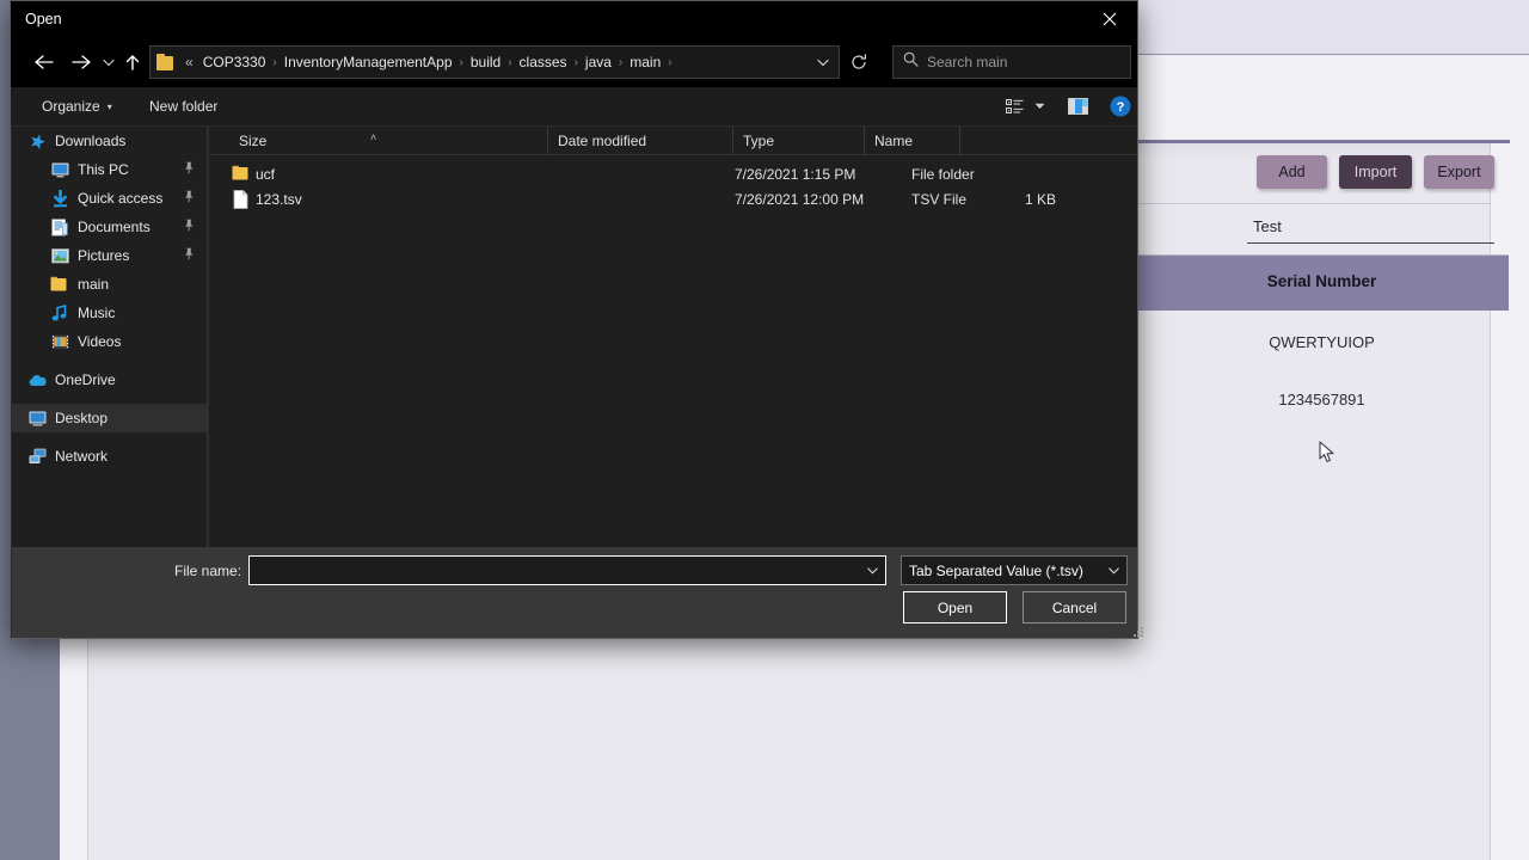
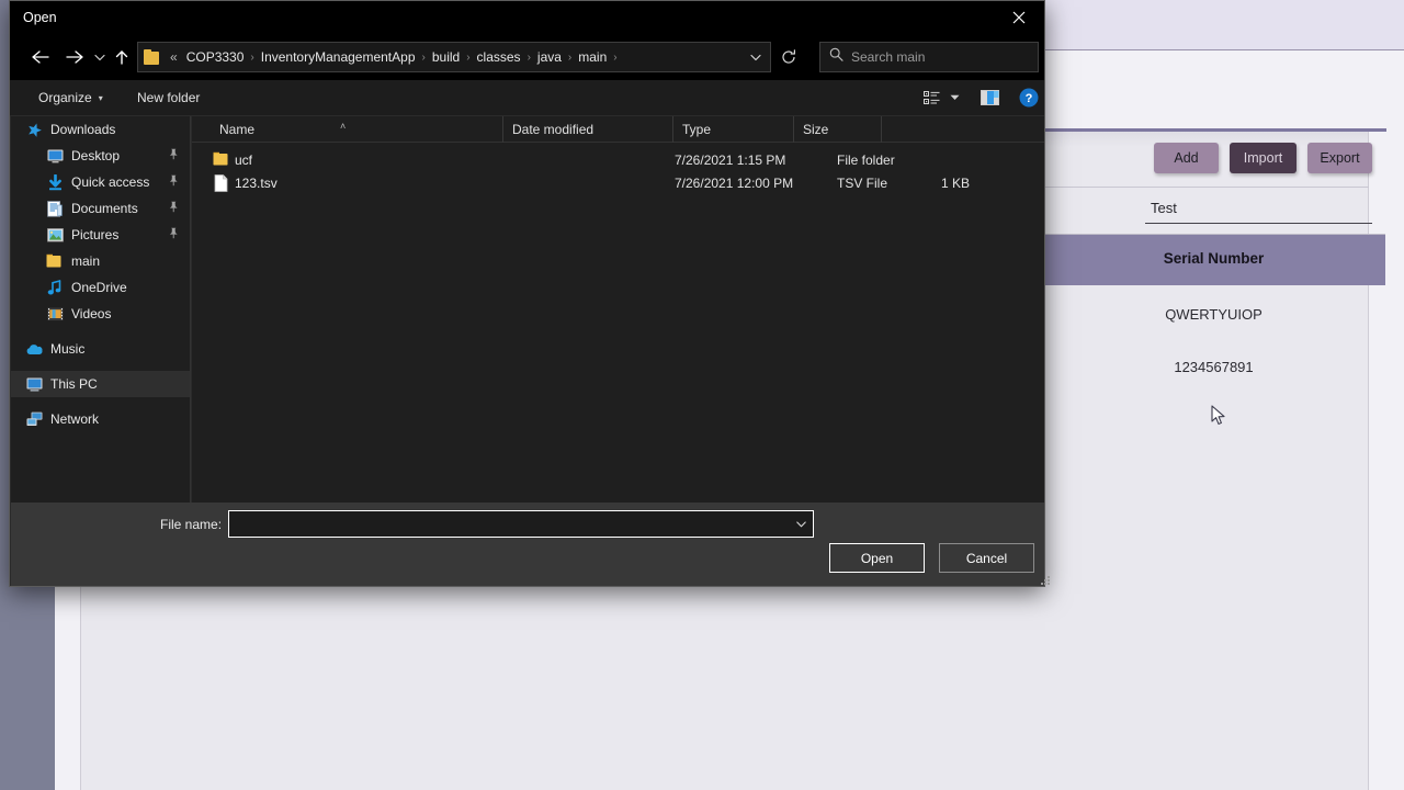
  Add
  Import
  Export
  Test
  Serial Number
  QWERTYUIOP
  1234567891
  Open
  «
  COP3330
  ›
  InventoryManagementApp
  ›
  build
  ›
  classes
  ›
  java
  ›
  main
  ›
  Search main
  Organize
  ▾
  New folder
  ?
  Downloads
- This PC
+ Desktop
  Quick access
  Documents
  Pictures
  main
- Music
+ OneDrive
  Videos
- OneDrive
+ Music
- Desktop
+ This PC
  Network
- Size
+ Name
  Date modified
  Type
- Name
+ Size
  ˄
  ucf
  7/26/2021 1:15 PM
  File folder
  123.tsv
  7/26/2021 12:00 PM
  TSV File
  1 KB
  File name:
- Tab Separated Value (*.tsv)
  Open
  Cancel
